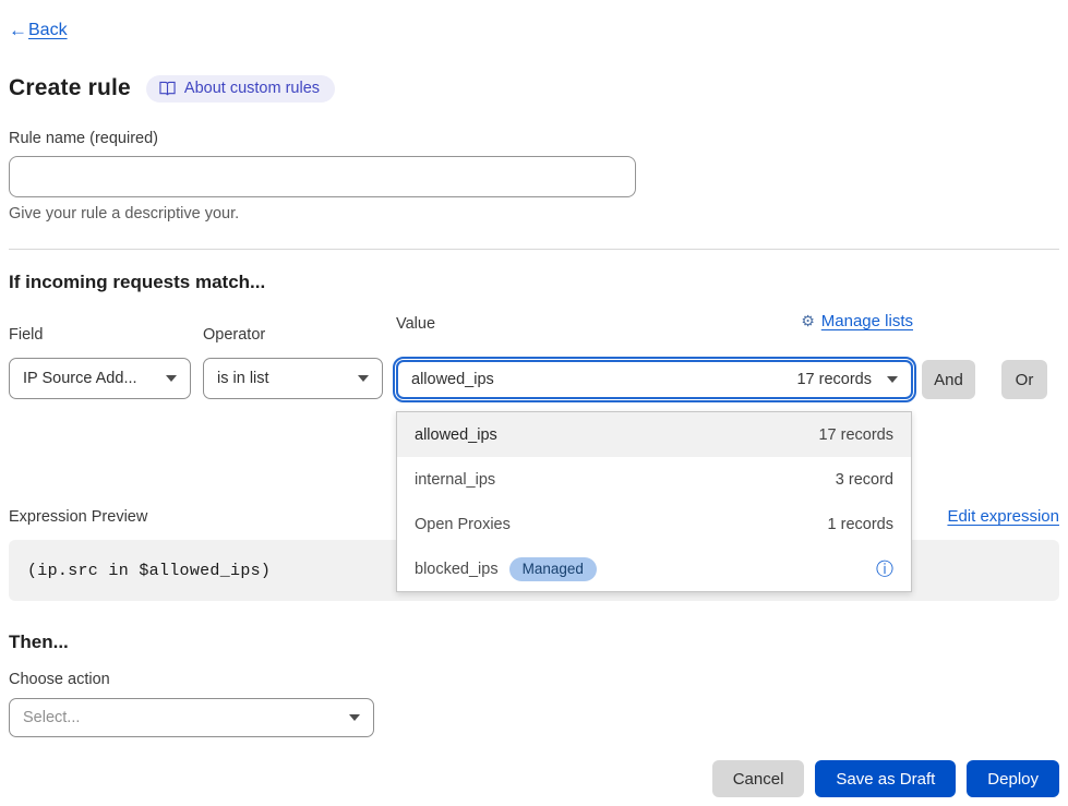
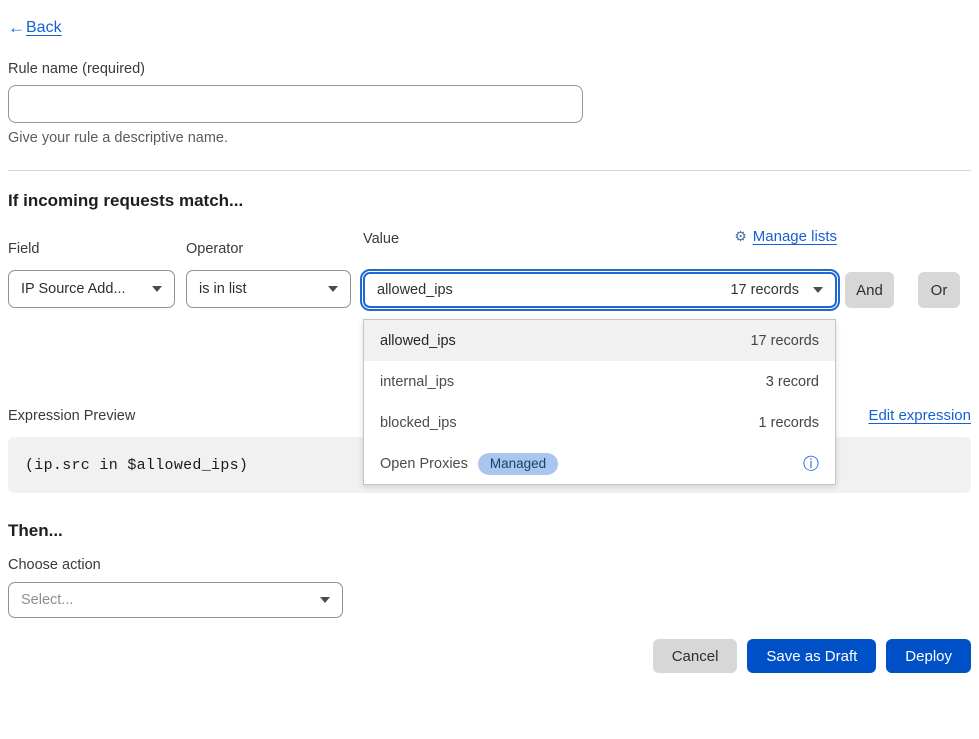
  ←
  Back
- Create rule
- About custom rules
  Rule name (required)
- Give your rule a descriptive your.
+ Give your rule a descriptive name.
  If incoming requests match...
  Field
  IP Source Add...
  Operator
  is in list
  Value
  ⚙
  Manage lists
  allowed_ips
  17 records
  allowed_ips
  17 records
  internal_ips
  3 record
- Open Proxies
+ blocked_ips
  1 records
- blocked_ips
+ Open Proxies
  Managed
  ⓘ
  And
  Or
  Expression Preview
  Edit expression
  (ip.src in $allowed_ips)
  Then...
  Choose action
  Select...
  Cancel
  Save as Draft
  Deploy
